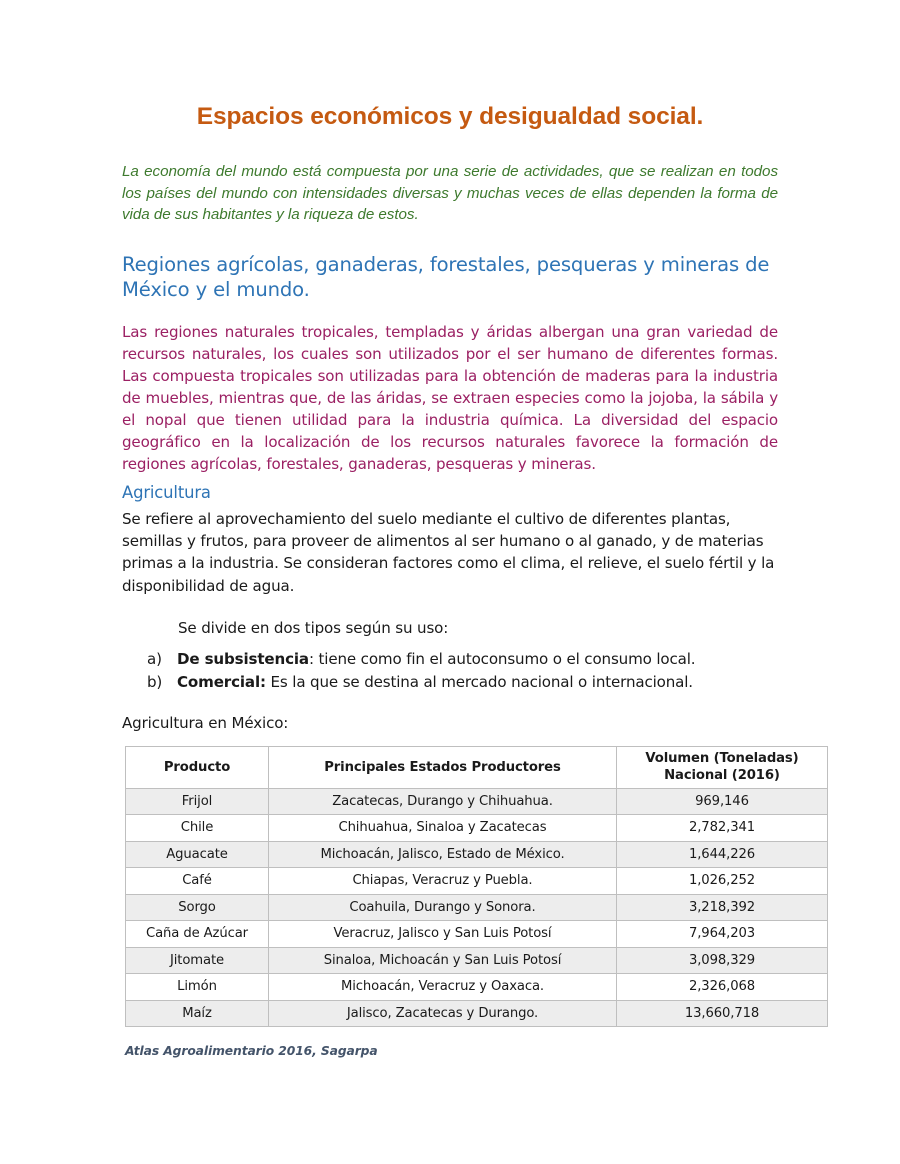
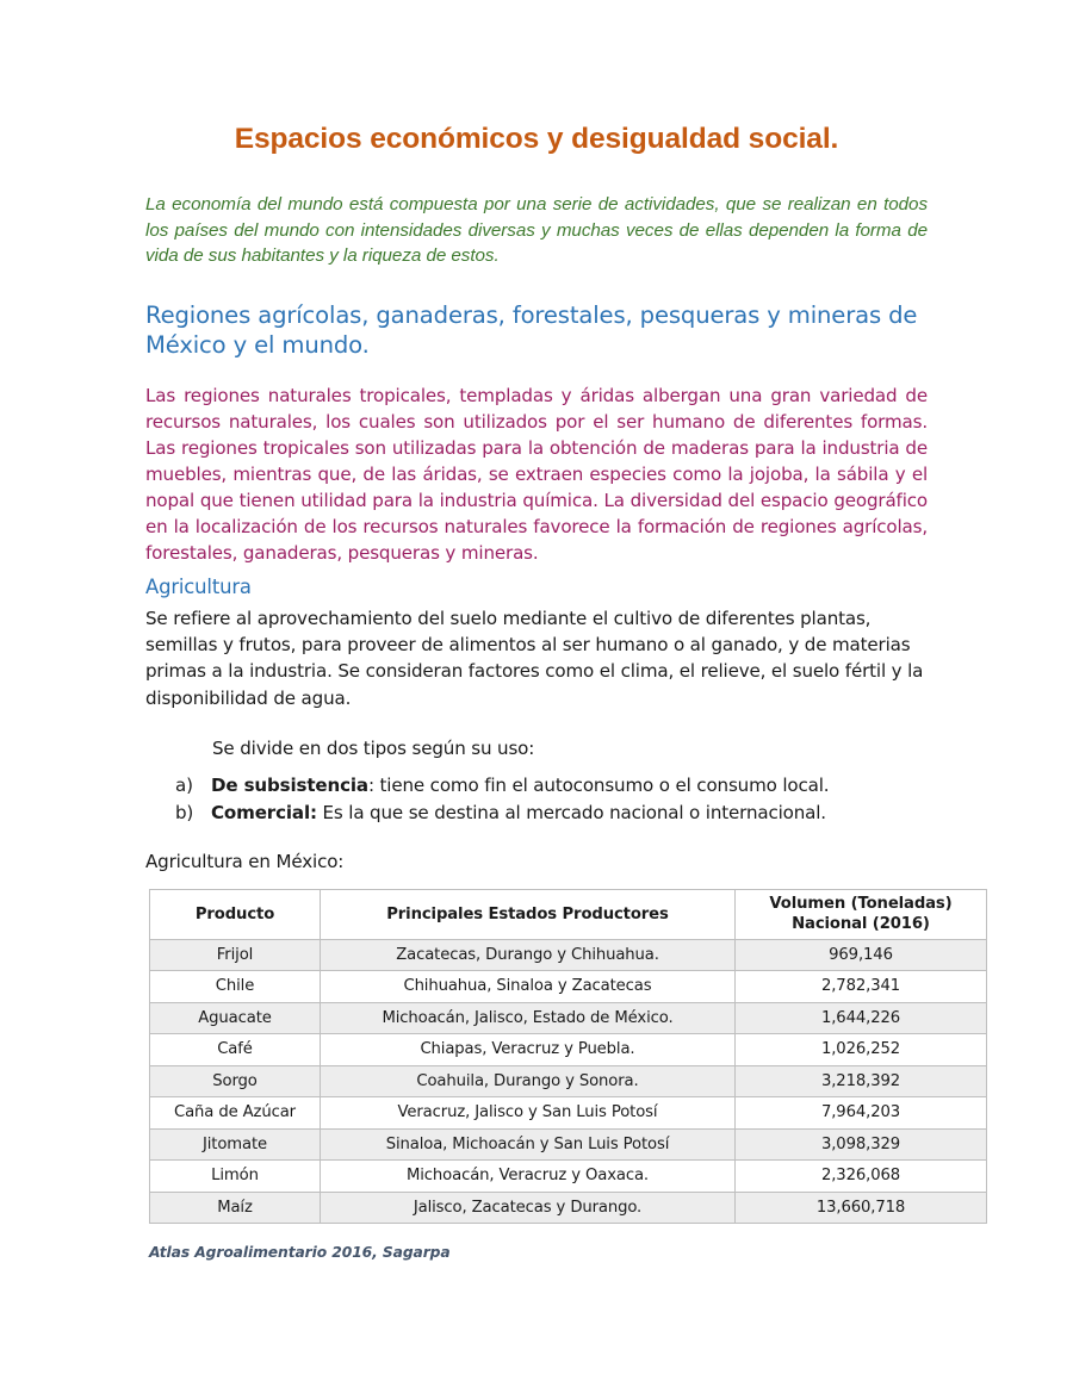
  Espacios económicos y desigualdad social.
  La economía del mundo está compuesta por una serie de actividades, que se realizan en todos los países del mundo con intensidades diversas y muchas veces de ellas dependen la forma de vida de sus habitantes y la riqueza de estos.
  Regiones agrícolas, ganaderas, forestales, pesqueras y mineras de México y el mundo.
- Las regiones naturales tropicales, templadas y áridas albergan una gran variedad de recursos naturales, los cuales son utilizados por el ser humano de diferentes formas. Las compuesta tropicales son utilizadas para la obtención de maderas para la industria de muebles, mientras que, de las áridas, se extraen especies como la jojoba, la sábila y el nopal que tienen utilidad para la industria química. La diversidad del espacio geográfico en la localización de los recursos naturales favorece la formación de regiones agrícolas, forestales, ganaderas, pesqueras y mineras.
+ Las regiones naturales tropicales, templadas y áridas albergan una gran variedad de recursos naturales, los cuales son utilizados por el ser humano de diferentes formas. Las regiones tropicales son utilizadas para la obtención de maderas para la industria de muebles, mientras que, de las áridas, se extraen especies como la jojoba, la sábila y el nopal que tienen utilidad para la industria química. La diversidad del espacio geográfico en la localización de los recursos naturales favorece la formación de regiones agrícolas, forestales, ganaderas, pesqueras y mineras.
  Agricultura
  Se refiere al aprovechamiento del suelo mediante el cultivo de diferentes plantas, semillas y frutos, para proveer de alimentos al ser humano o al ganado, y de materias primas a la industria. Se consideran factores como el clima, el relieve, el suelo fértil y la disponibilidad de agua.
  Se divide en dos tipos según su uso:
  a)
  De subsistencia: tiene como fin el autoconsumo o el consumo local.
  b)
  Comercial: Es la que se destina al mercado nacional o internacional.
  Agricultura en México:
  Producto	Principales Estados Productores	Volumen (Toneladas) Nacional (2016)
  Frijol	Zacatecas, Durango y Chihuahua.	969,146
  Chile	Chihuahua, Sinaloa y Zacatecas	2,782,341
  Aguacate	Michoacán, Jalisco, Estado de México.	1,644,226
  Café	Chiapas, Veracruz y Puebla.	1,026,252
  Sorgo	Coahuila, Durango y Sonora.	3,218,392
  Caña de Azúcar	Veracruz, Jalisco y San Luis Potosí	7,964,203
  Jitomate	Sinaloa, Michoacán y San Luis Potosí	3,098,329
  Limón	Michoacán, Veracruz y Oaxaca.	2,326,068
  Maíz	Jalisco, Zacatecas y Durango.	13,660,718
  Atlas Agroalimentario 2016, Sagarpa
